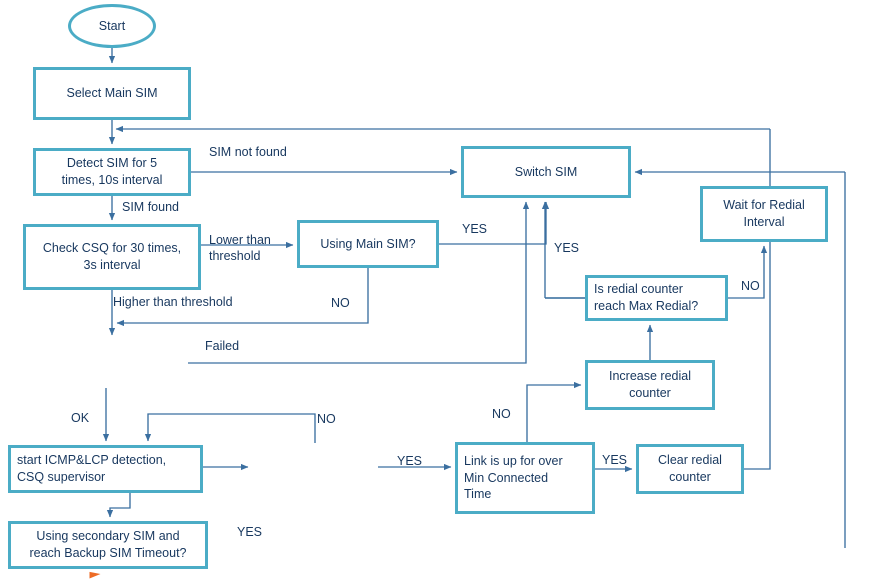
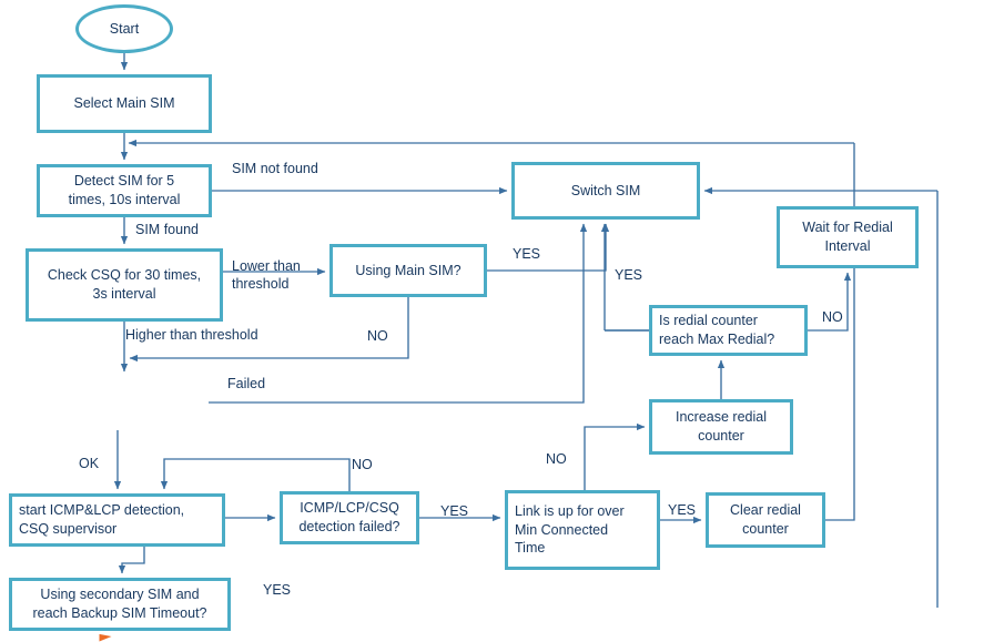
  Start
  Select Main SIM
  Detect SIM for 5
  times, 10s interval
  Check CSQ for 30 times,
  3s interval
  Using Main SIM?
  Switch SIM
  Wait for Redial
  Interval
  Is redial counter
  reach Max Redial?
  Increase redial
  counter
  start ICMP&LCP detection,
  CSQ supervisor
+ ICMP/LCP/CSQ
+ detection failed?
  Link is up for over
  Min Connected
  Time
  Clear redial
  counter
  Using secondary SIM and
  reach Backup SIM Timeout?
  SIM not found
  SIM found
  Lower than
  threshold
  Higher than threshold
  YES
  NO
  Failed
  OK
  NO
  YES
  NO
  YES
  YES
  NO
  YES
